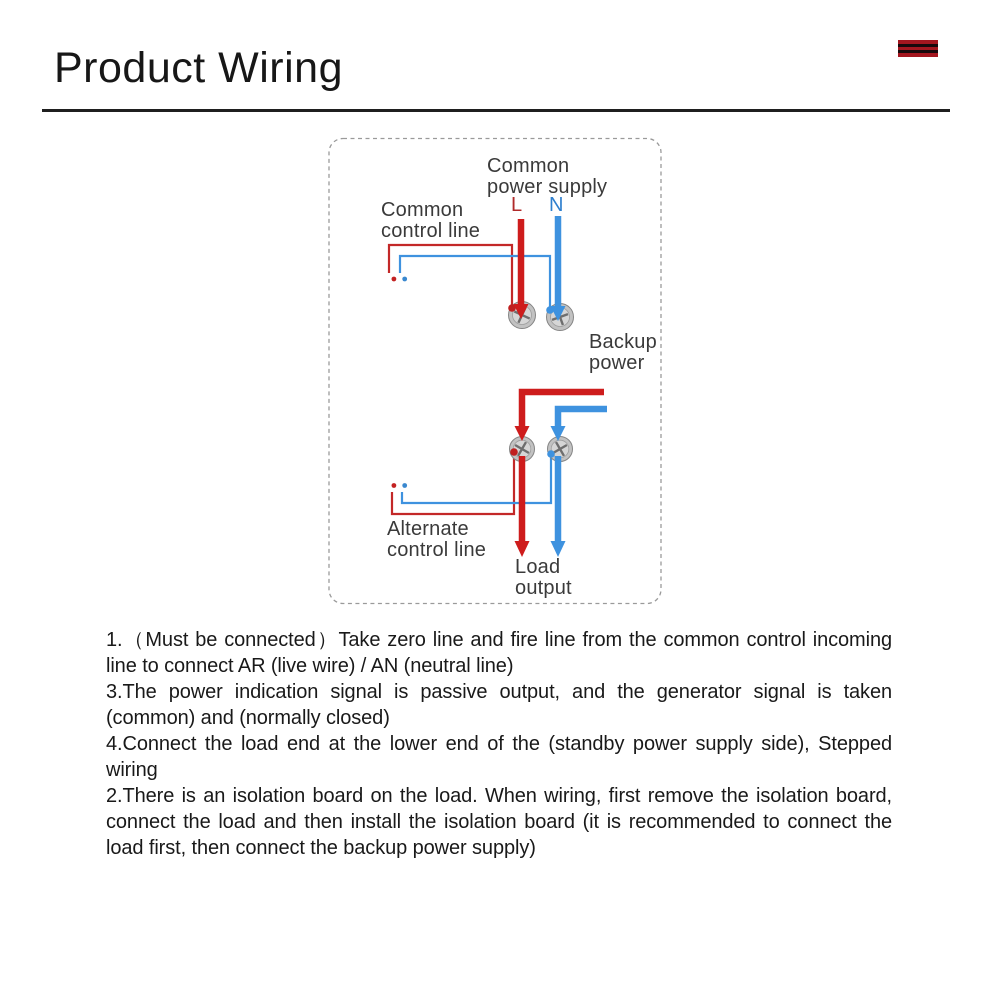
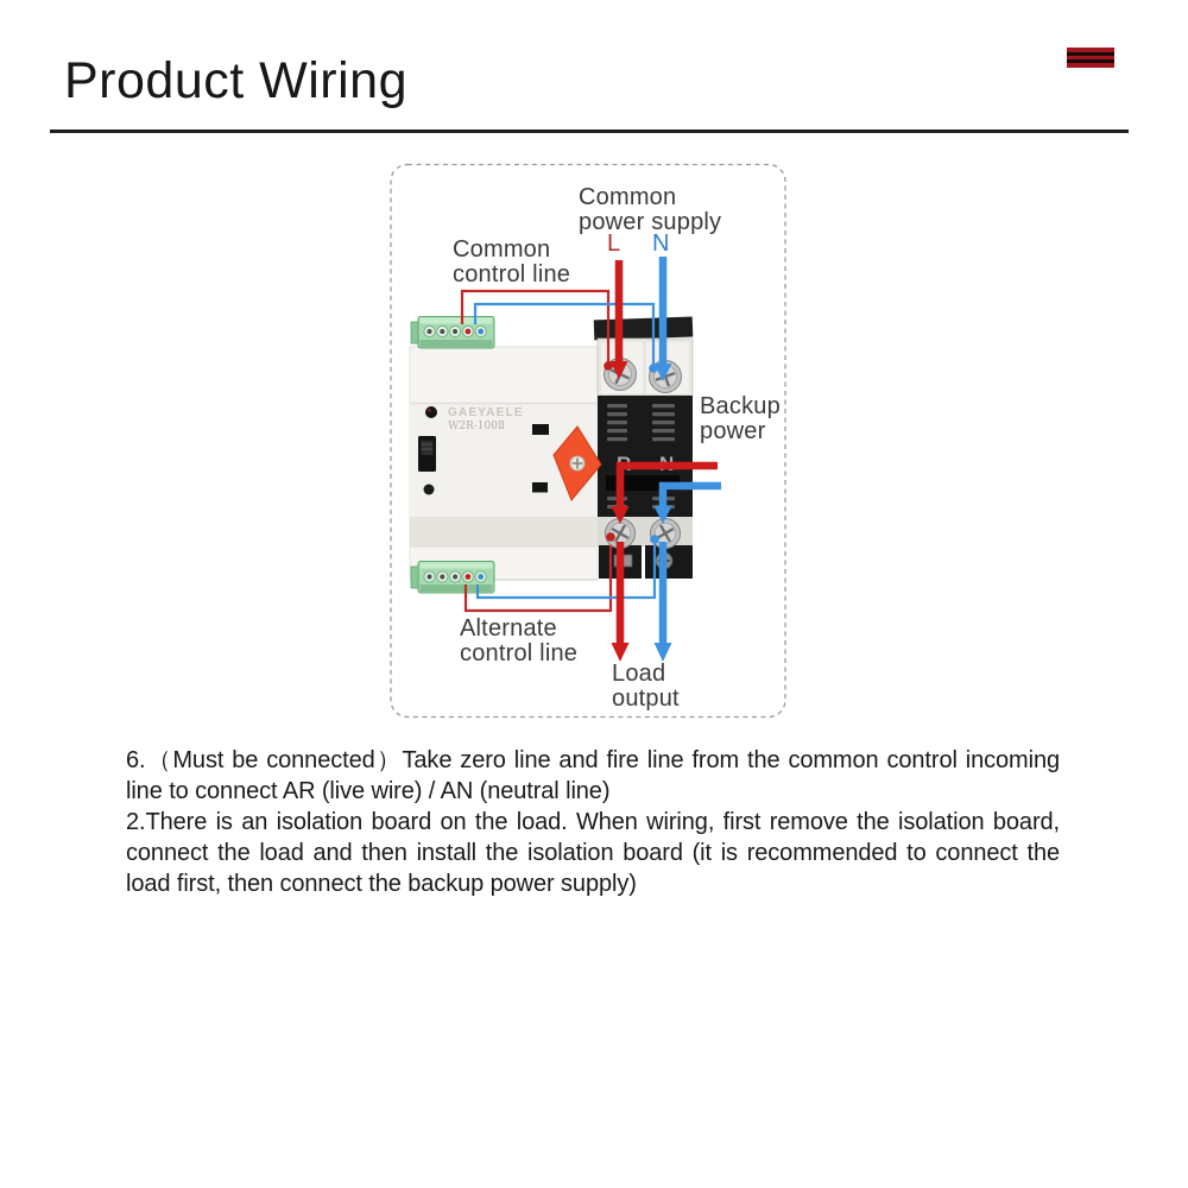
  Product Wiring
+ GAEYAELE
+ W2R-100Ⅱ
  Common
  power supply
  L
  N
  Common
  control line
  Backup
  power
  Alternate
  control line
  Load
  output
- 1.（Must be connected）Take zero line and fire line from the common control incoming line to connect AR (live wire) / AN (neutral line)
+ 6.（Must be connected）Take zero line and fire line from the common control incoming line to connect AR (live wire) / AN (neutral line)
- 3.The power indication signal is passive output, and the generator signal is taken (common) and (normally closed)
- 4.Connect the load end at the lower end of the (standby power supply side), Stepped wiring
  2.There is an isolation board on the load. When wiring, first remove the isolation board, connect the load and then install the isolation board (it is recommended to connect the load first, then connect the backup power supply)
